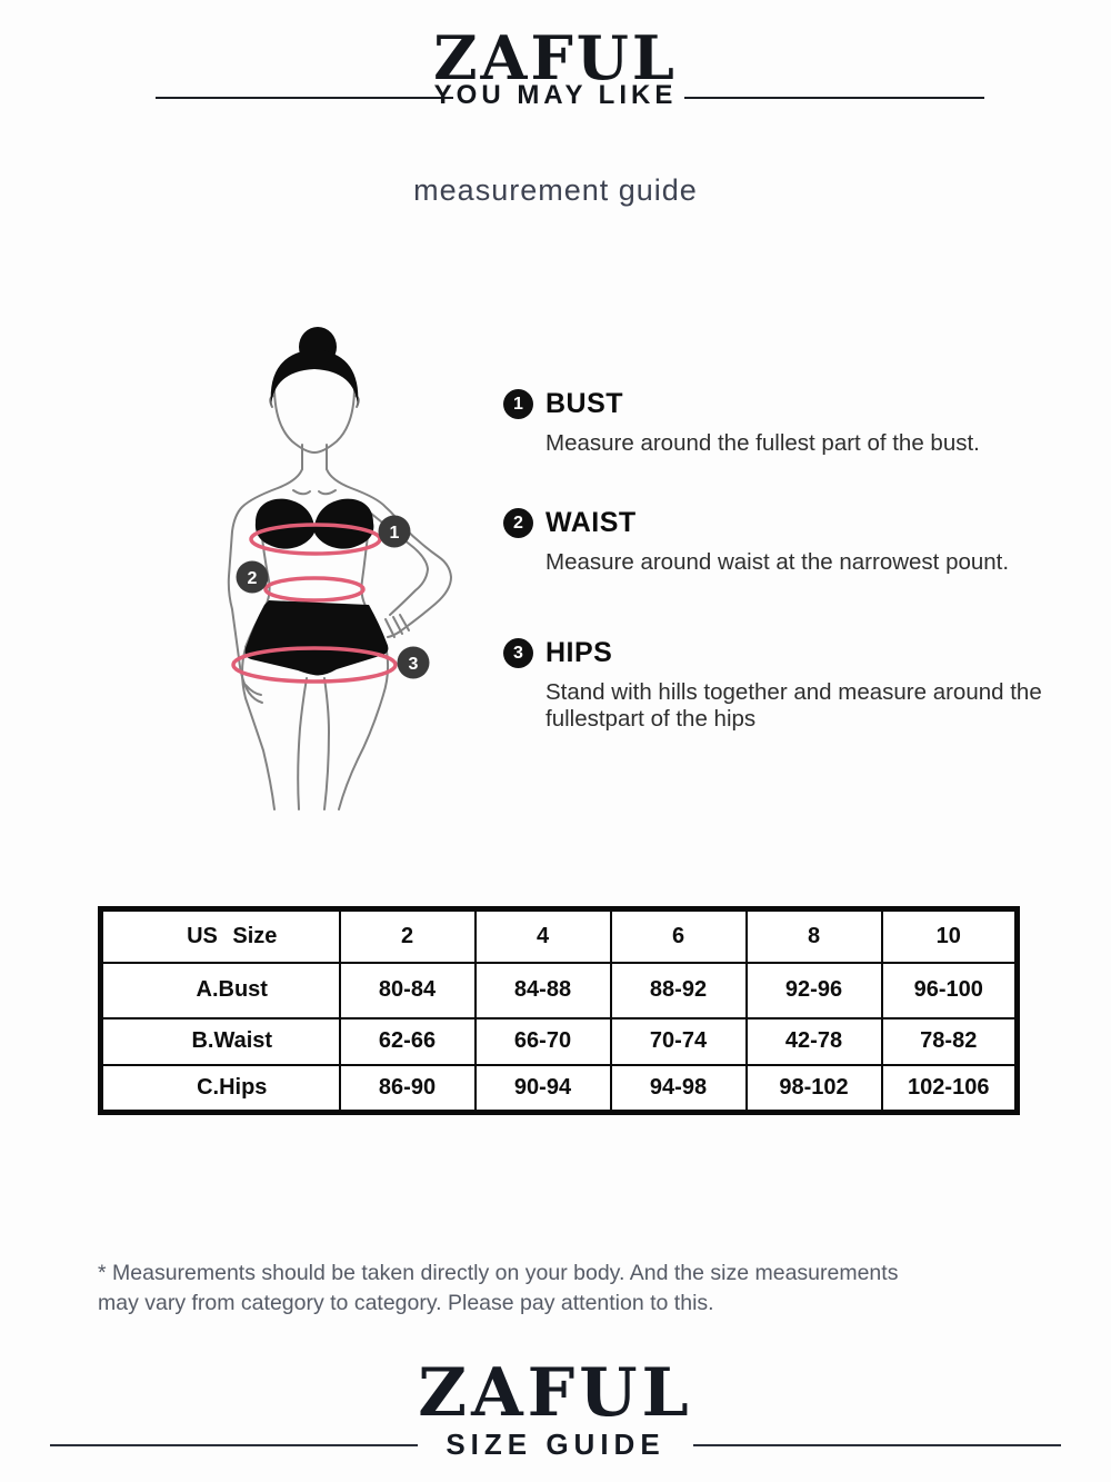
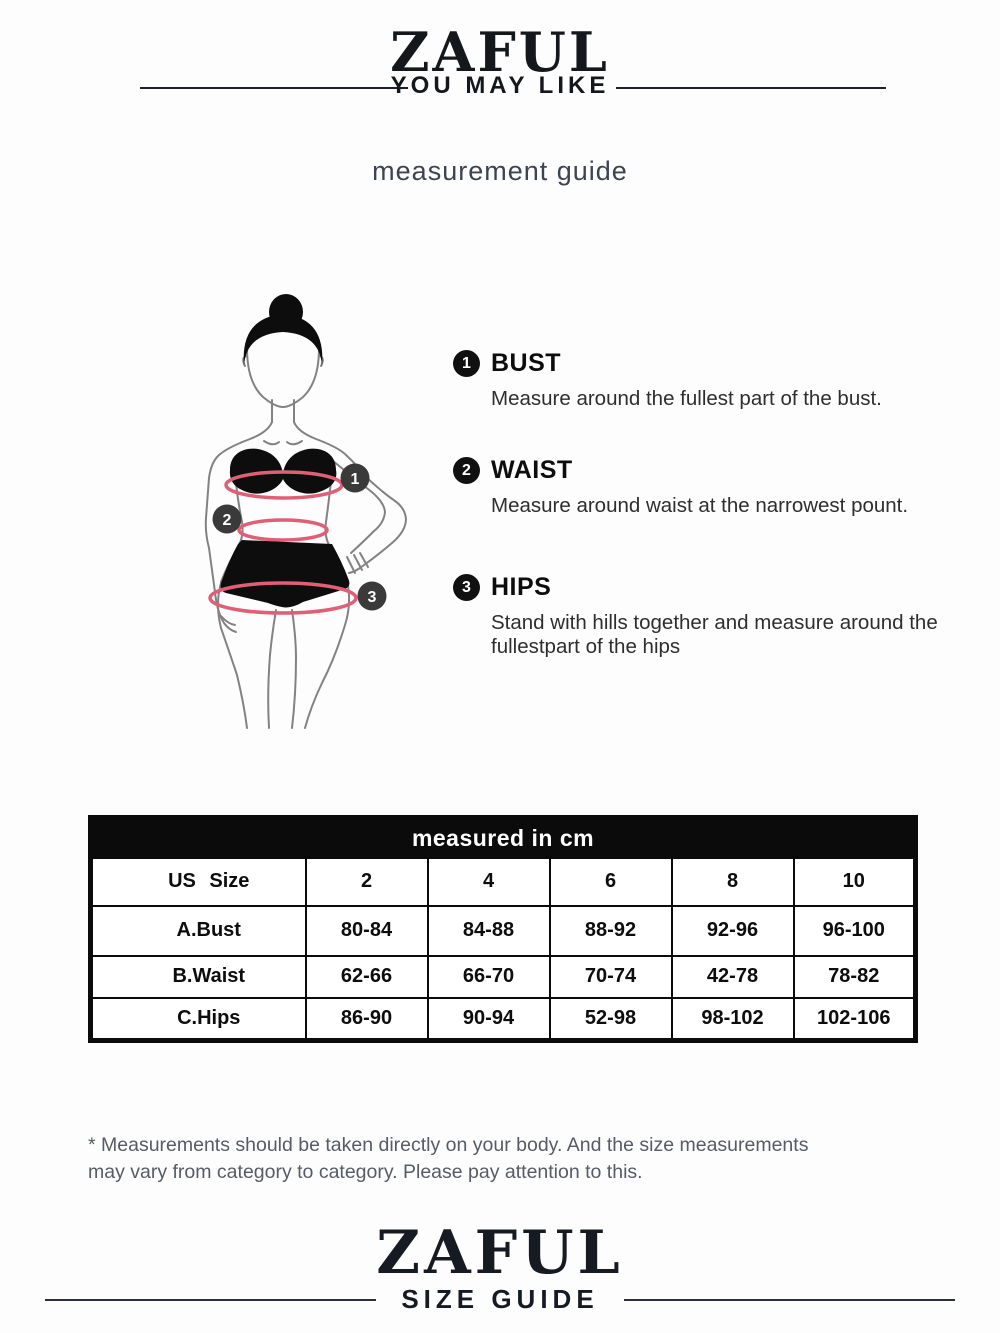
  ZAFUL
  YOU MAY LIKE
  measurement guide
  1
  2
  3
  1
  BUST
  Measure around the fullest part of the bust.
  2
  WAIST
  Measure around waist at the narrowest pount.
  3
  HIPS
  Stand with hills together and measure around the fullestpart of the hips
+ measured in cm
  US Size	2	4	6	8	10
  A.Bust	80-84	84-88	88-92	92-96	96-100
  B.Waist	62-66	66-70	70-74	42-78	78-82
- C.Hips	86-90	90-94	94-98	98-102	102-106
+ C.Hips	86-90	90-94	52-98	98-102	102-106
  * Measurements should be taken directly on your body. And the size measurements may vary from category to category. Please pay attention to this.
  ZAFUL
  SIZE GUIDE
